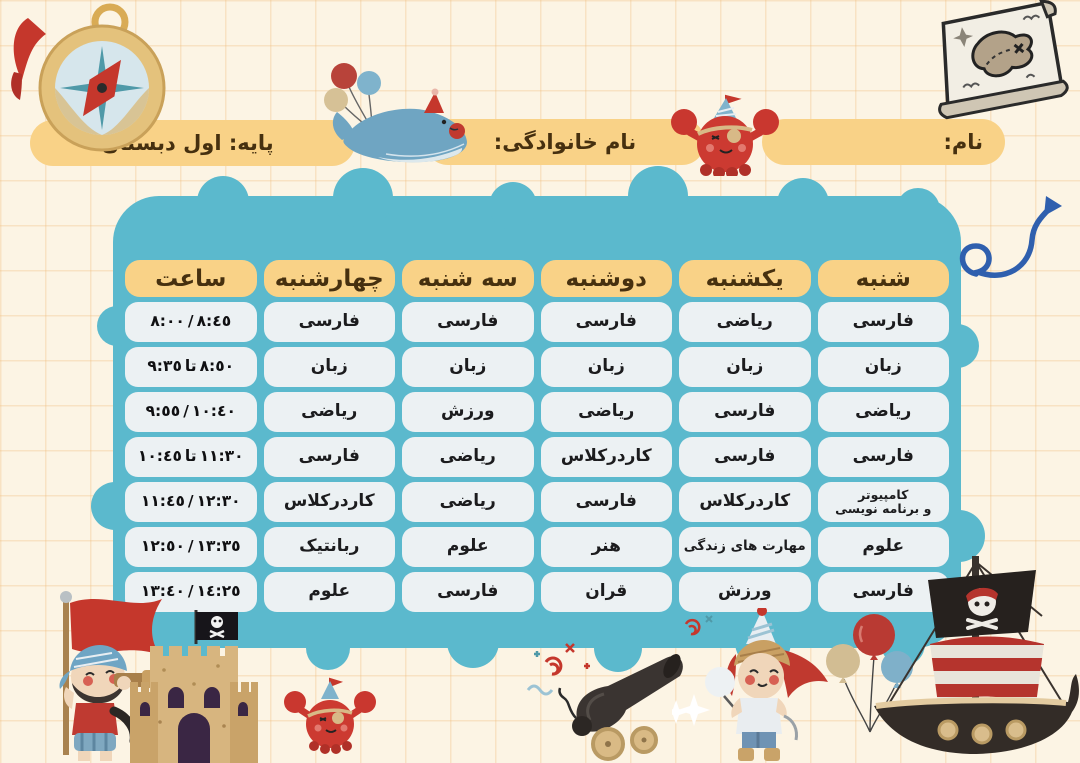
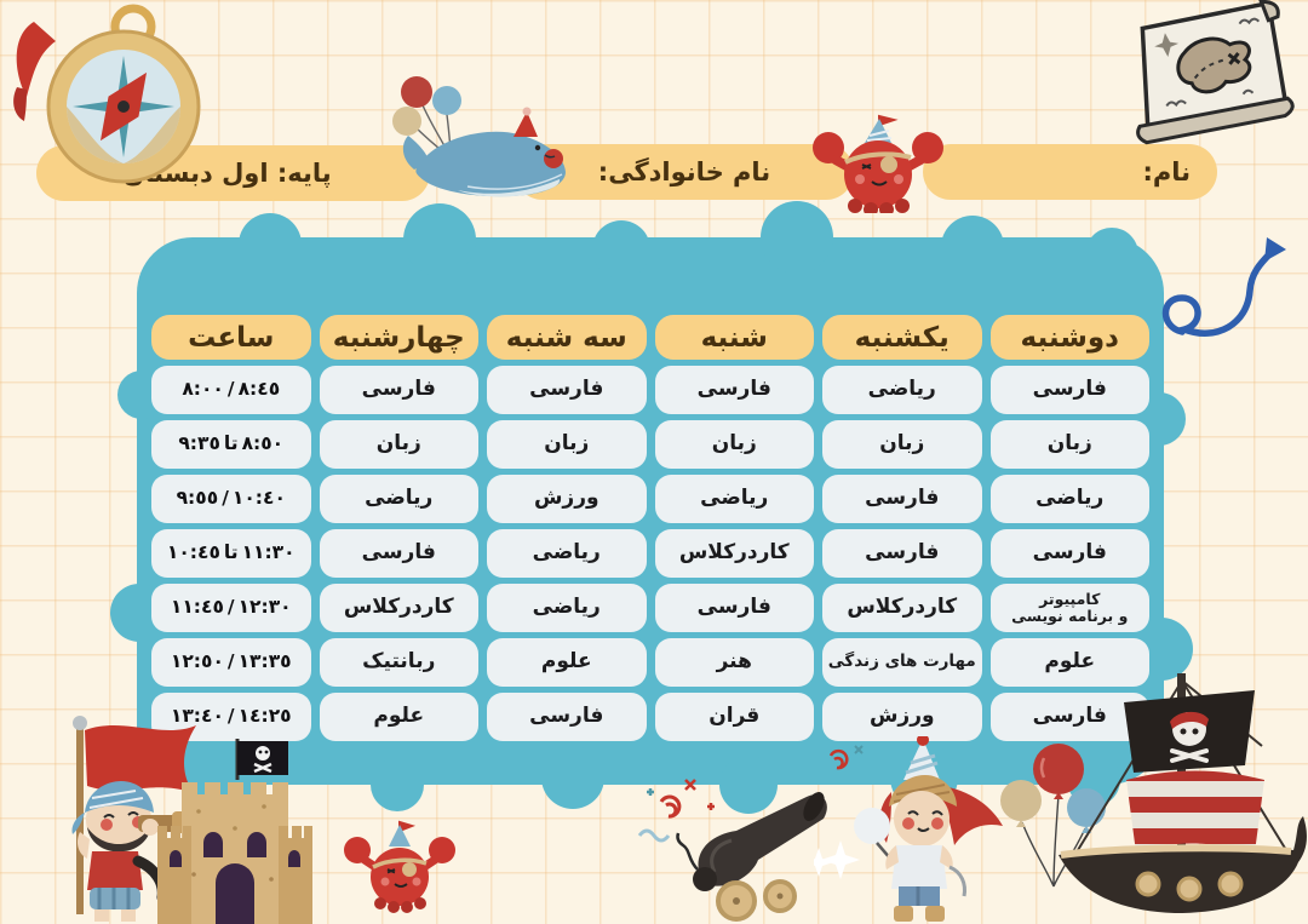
  پایه: اول دبس
  نام خانوادگی:
  نام:
- شنبه
+ دوشنبه
  یکشنبه
- دوشنبه
+ شنبه
  سه شنبه
  چهارشنبه
  ساعت
  فارسی
  ریاضی
  فارسی
  فارسی
  فارسی
  ٨:٠٠
  /
  ٨:٤٥
  زبان
  زبان
  زبان
  زبان
  زبان
  ٩:٣٥
  تا
  ٨:٥٠
  ریاضی
  فارسی
  ریاضی
  ورزش
  ریاضی
  ٩:٥٥
  /
  ١٠:٤٠
  فارسی
  فارسی
  کاردرکلاس
  ریاضی
  فارسی
  ١٠:٤٥
  تا
  ١١:٣٠
  کامپیوتر
  و برنامه نویسی
  کاردرکلاس
  فارسی
  ریاضی
  کاردرکلاس
  ١١:٤٥
  /
  ١٢:٣٠
  علوم
  مهارت های زندگی
  هنر
  علوم
  ربانتیک
  ١٢:٥٠
  /
  ١٣:٣٥
  فارسی
  ورزش
  قران
  فارسی
  علوم
  ١٣:٤٠
  /
  ١٤:٢٥
